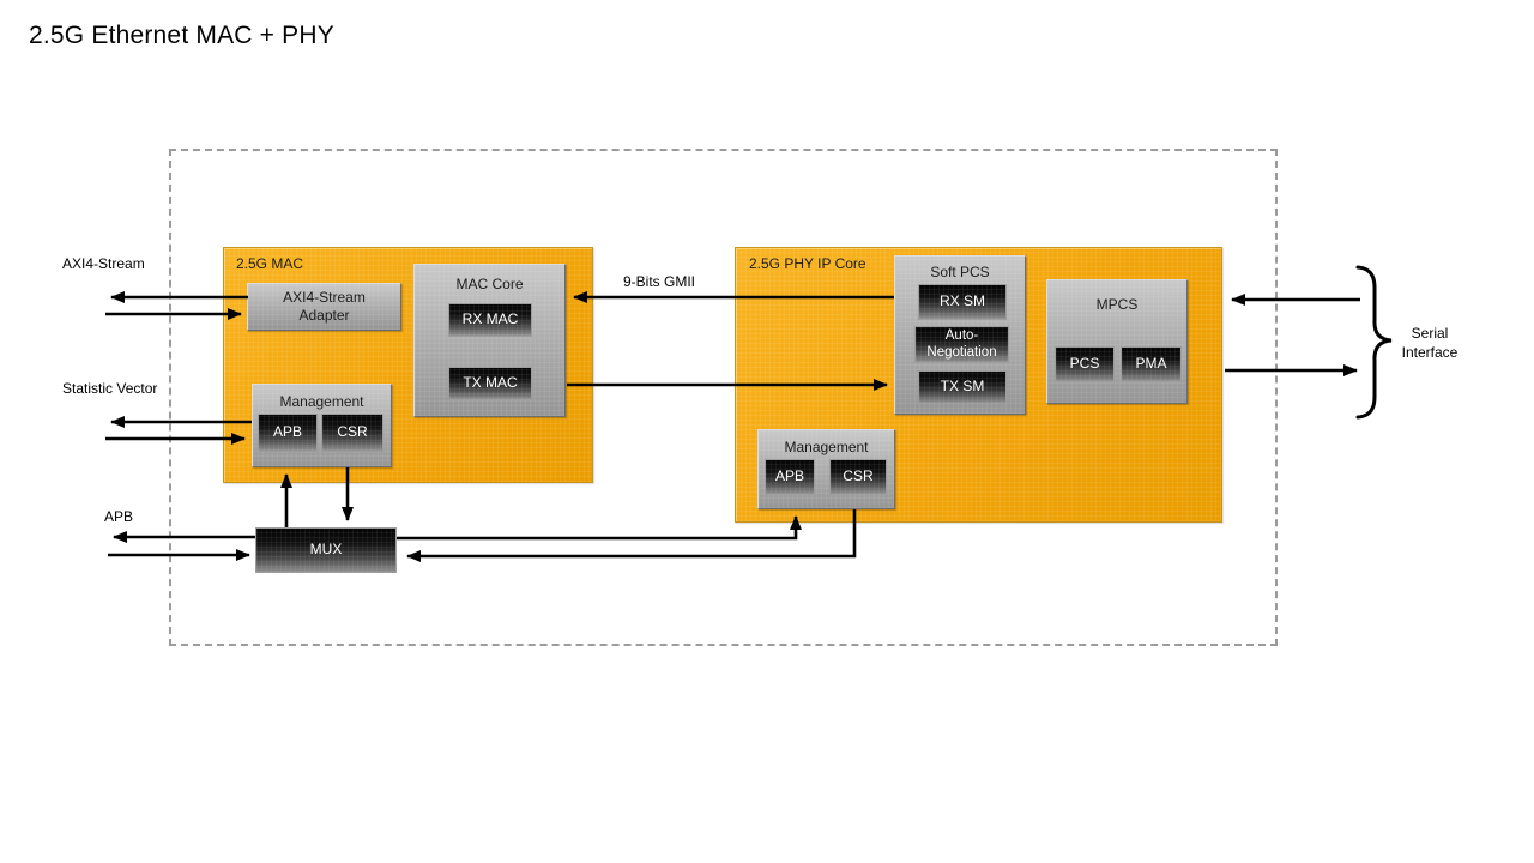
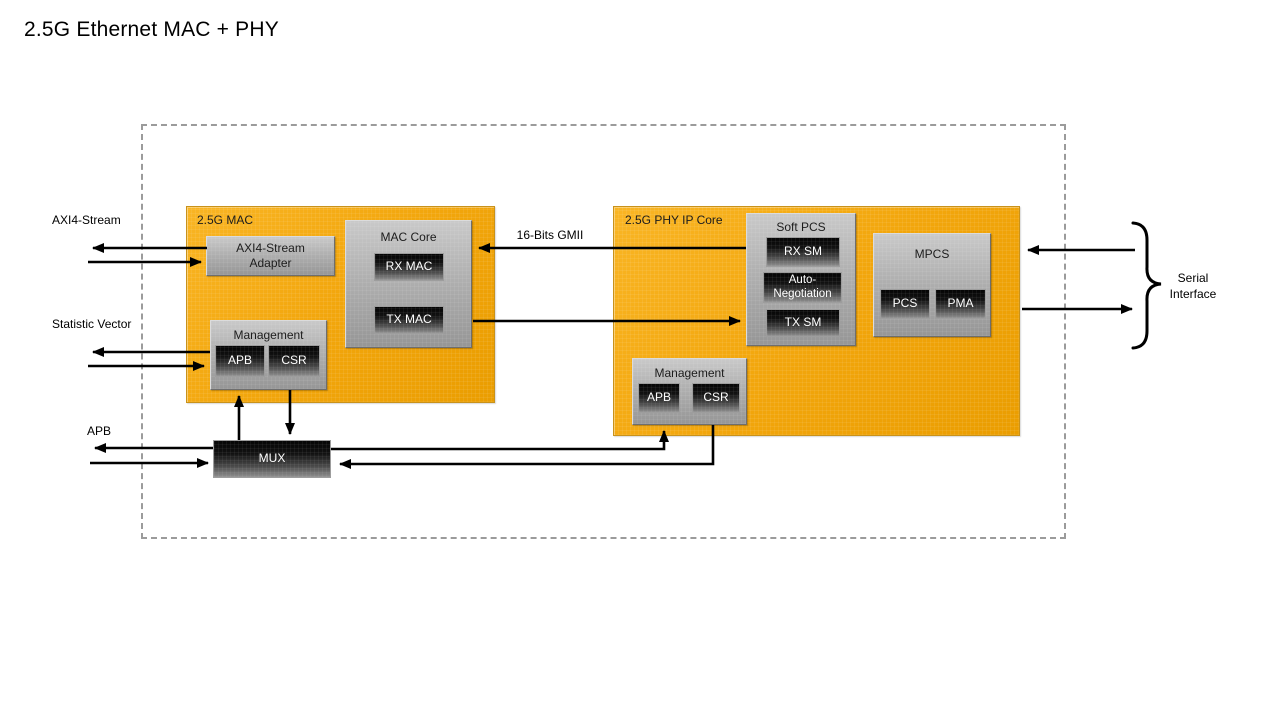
  2.5G Ethernet MAC + PHY
  2.5G MAC
  AXI4-Stream Adapter
  MAC Core
  RX MAC
  TX MAC
  Management
  APB
  CSR
  2.5G PHY IP Core
  Soft PCS
  RX SM
  Auto-Negotiation
  TX SM
  MPCS
  PCS
  PMA
  Management
  APB
  CSR
  MUX
  AXI4-Stream
  Statistic Vector
  APB
- 9-Bits GMII
+ 16-Bits GMII
  Serial Interface
